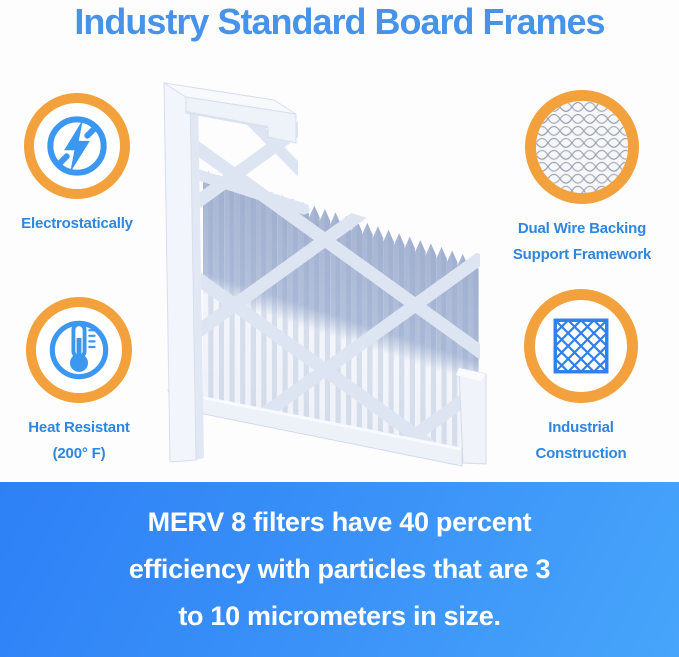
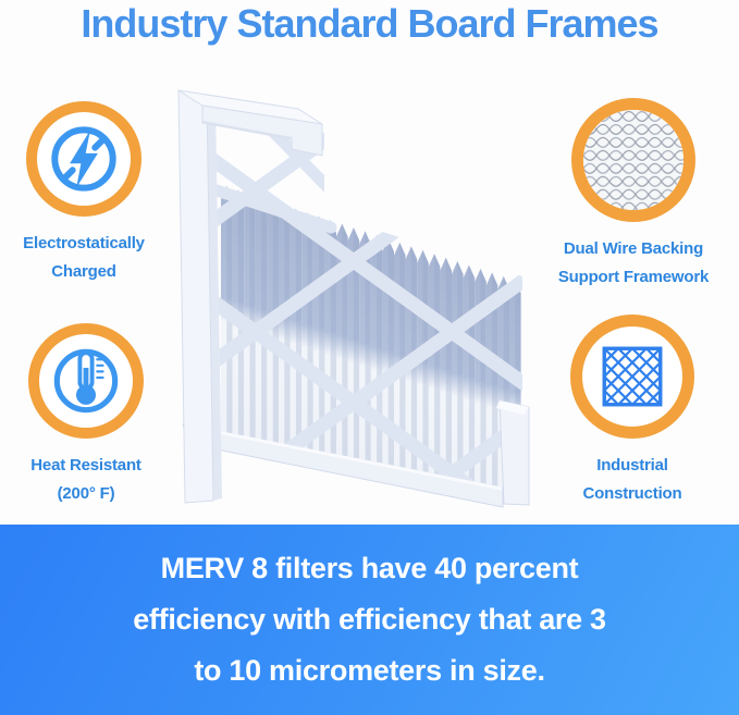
  Industry Standard Board Frames
  Electrostatically
+ Charged
  Dual Wire Backing
  Support Framework
  Heat Resistant
  (200° F)
  Industrial
  Construction
  MERV 8 filters have 40 percent
- efficiency with particles that are 3
+ efficiency with efficiency that are 3
  to 10 micrometers in size.
